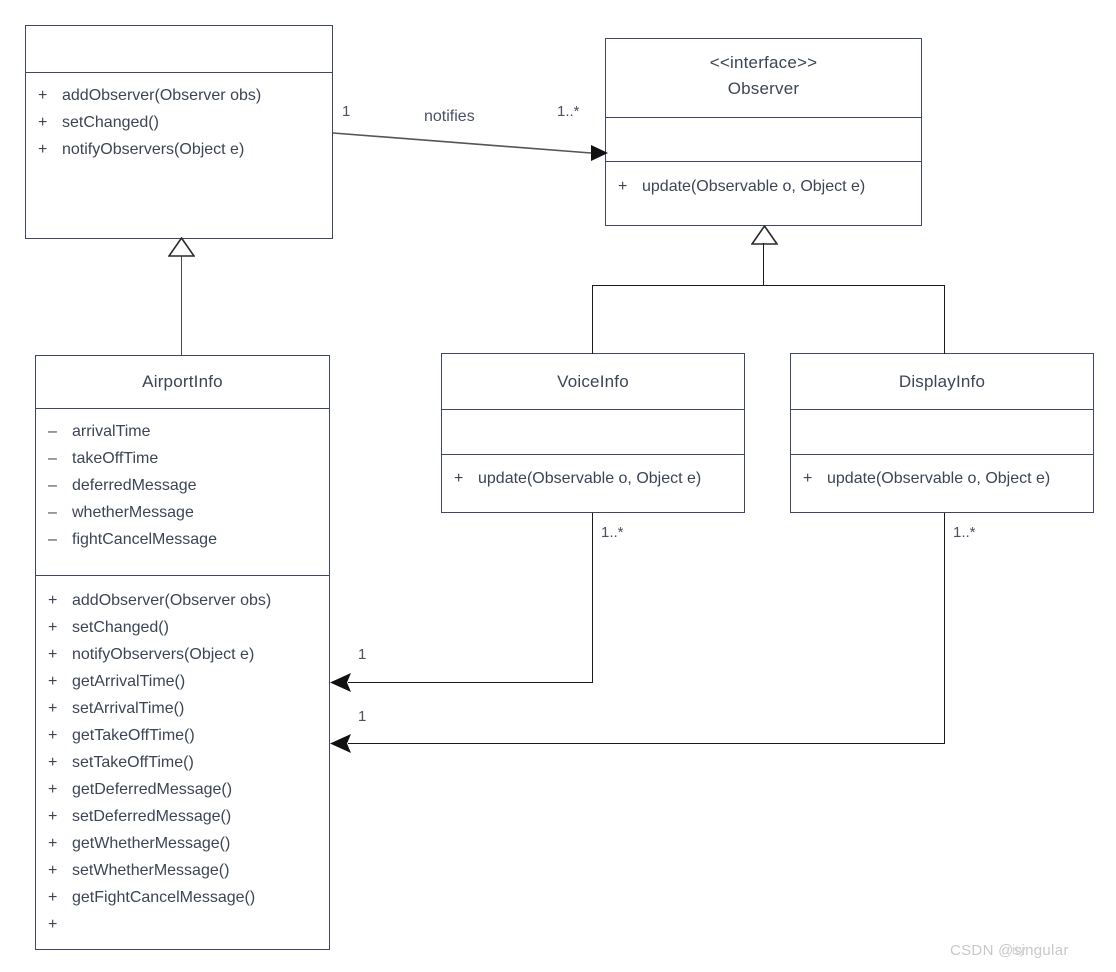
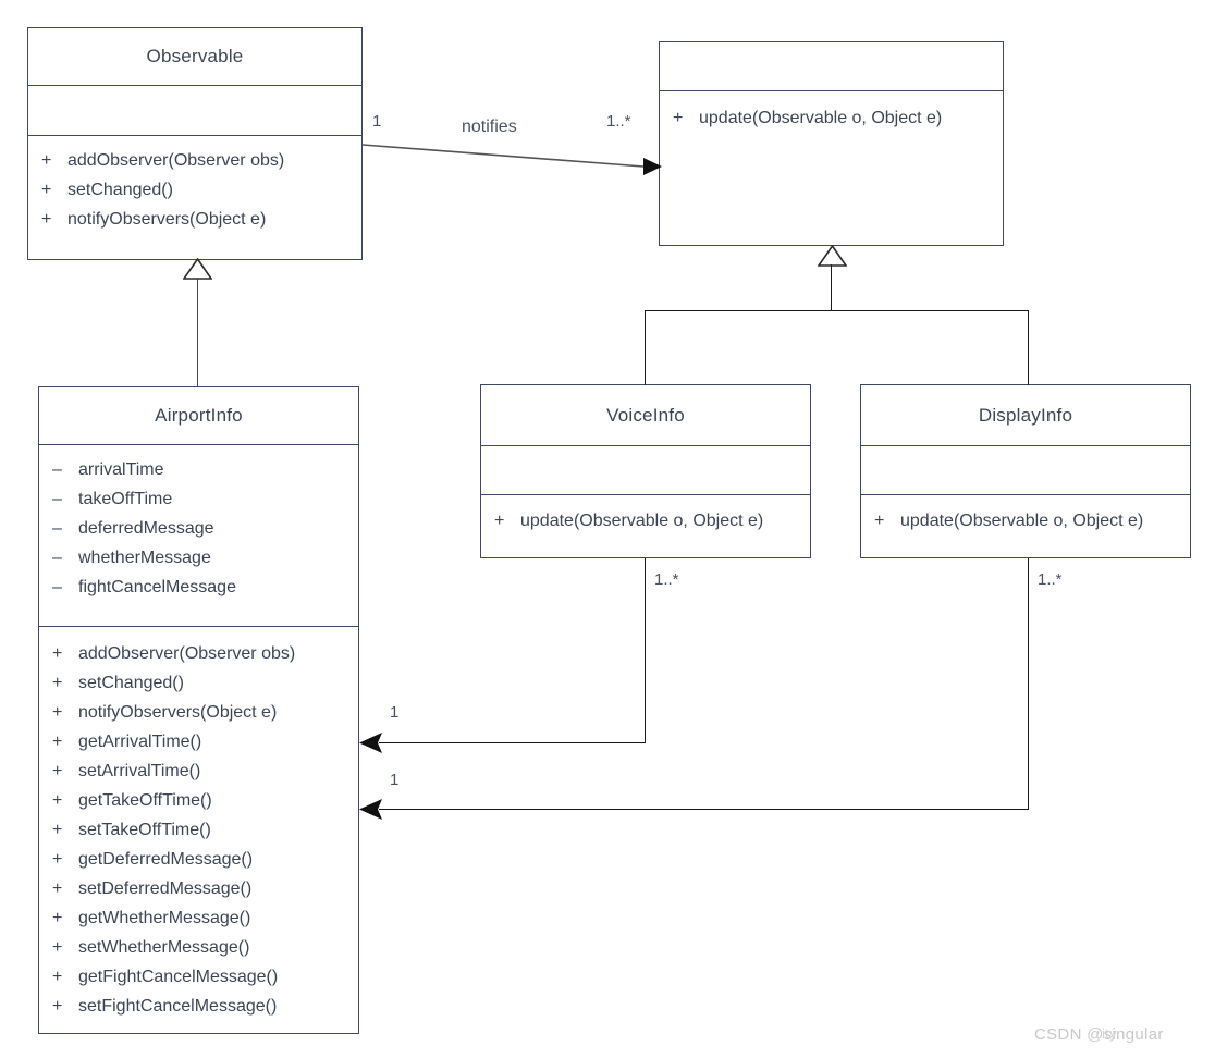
+ Observable
  +
  addObserver(Observer obs)
  +
  setChanged()
  +
  notifyObservers(Object e)
- <<interface>>
- Observer
  +
  update(Observable o, Object e)
  AirportInfo
  –
  arrivalTime
  –
  takeOffTime
  –
  deferredMessage
  –
  whetherMessage
  –
  fightCancelMessage
  +
  addObserver(Observer obs)
  +
  setChanged()
  +
  notifyObservers(Object e)
  +
  getArrivalTime()
  +
  setArrivalTime()
  +
  getTakeOffTime()
  +
  setTakeOffTime()
  +
  getDeferredMessage()
  +
  setDeferredMessage()
  +
  getWhetherMessage()
  +
  setWhetherMessage()
  +
  getFightCancelMessage()
  +
+ setFightCancelMessage()
  VoiceInfo
  +
  update(Observable o, Object e)
  DisplayInfo
  +
  update(Observable o, Object e)
  1
  notifies
  1..*
  1..*
  1
  1..*
  1
  CSDN @singular
  ity
